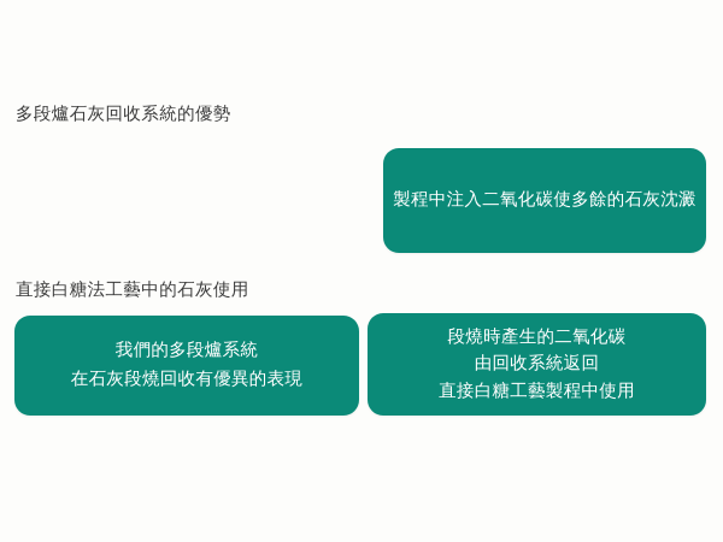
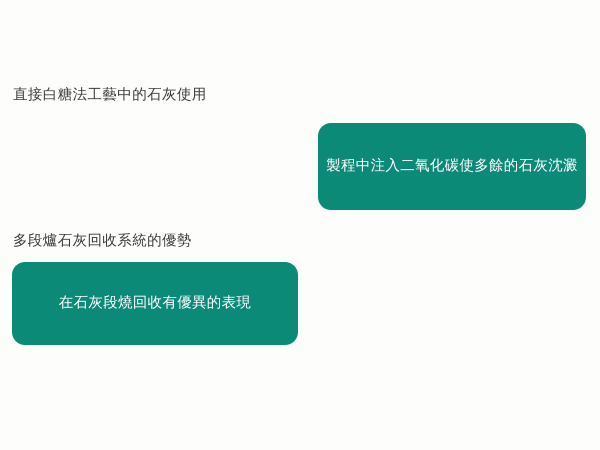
- 多段爐石灰回收系統的優勢
+ 直接白糖法工藝中的石灰使用
  製程中注入二氧化碳使多餘的石灰沈澱
- 直接白糖法工藝中的石灰使用
+ 多段爐石灰回收系統的優勢
- 我們的多段爐系統
  在石灰段燒回收有優異的表現
- 段燒時產生的二氧化碳
- 由回收系統返回
- 直接白糖工藝製程中使用
